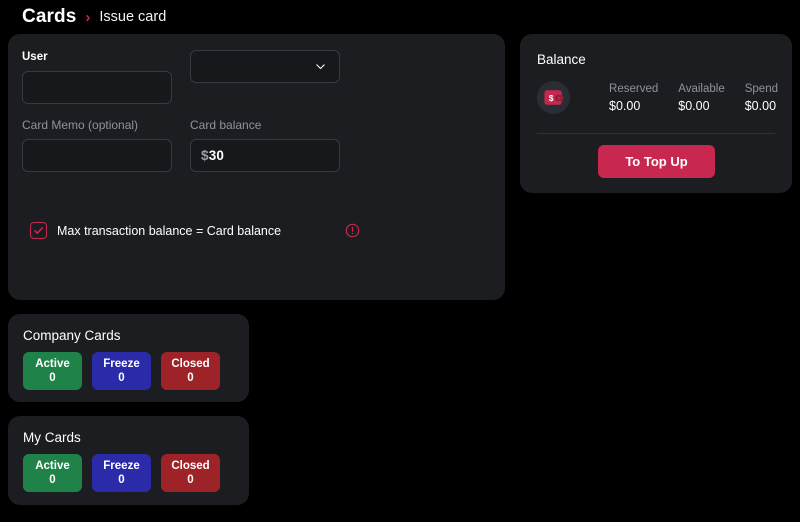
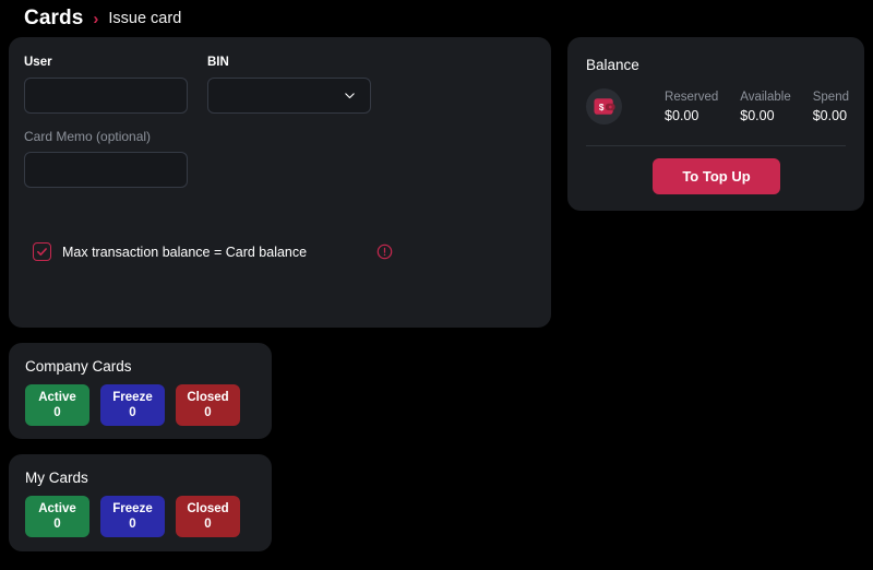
  Cards
  ›
  Issue card
  User
+ BIN
  Card Memo (optional)
- Card balance
- $30
  Max transaction balance = Card balance
  Balance
  $
  Reserved
  $0.00
  Available
  $0.00
  Spend
  $0.00
  To Top Up
  Company Cards
  Active
  0
  Freeze
  0
  Closed
  0
  My Cards
  Active
  0
  Freeze
  0
  Closed
  0
